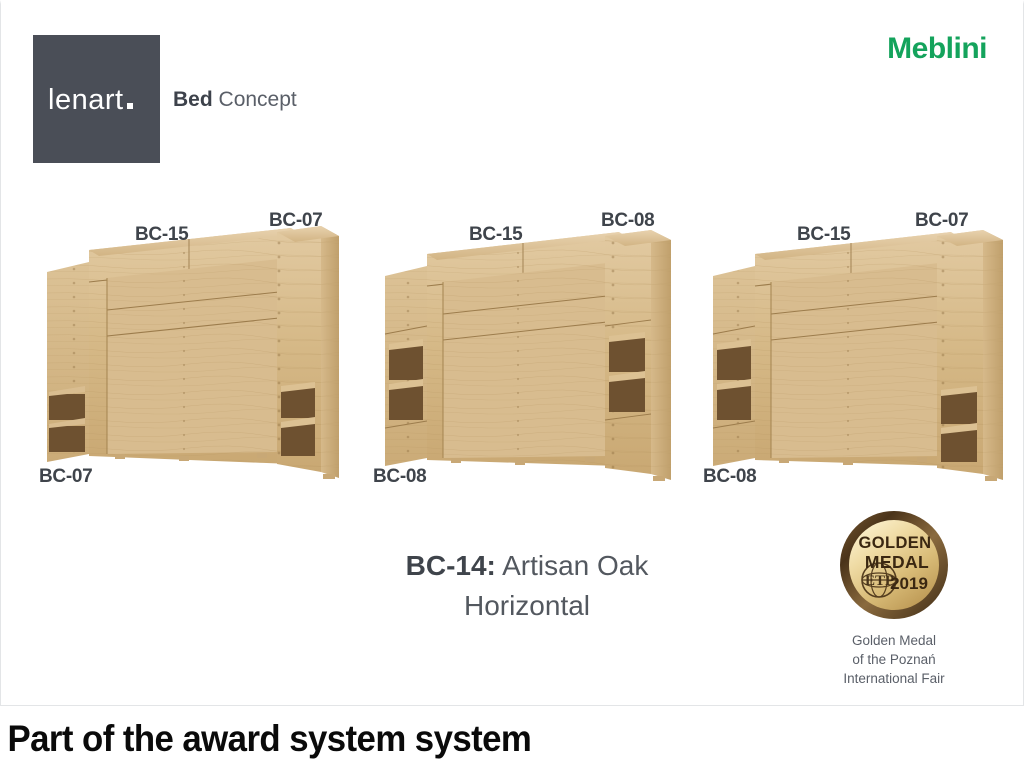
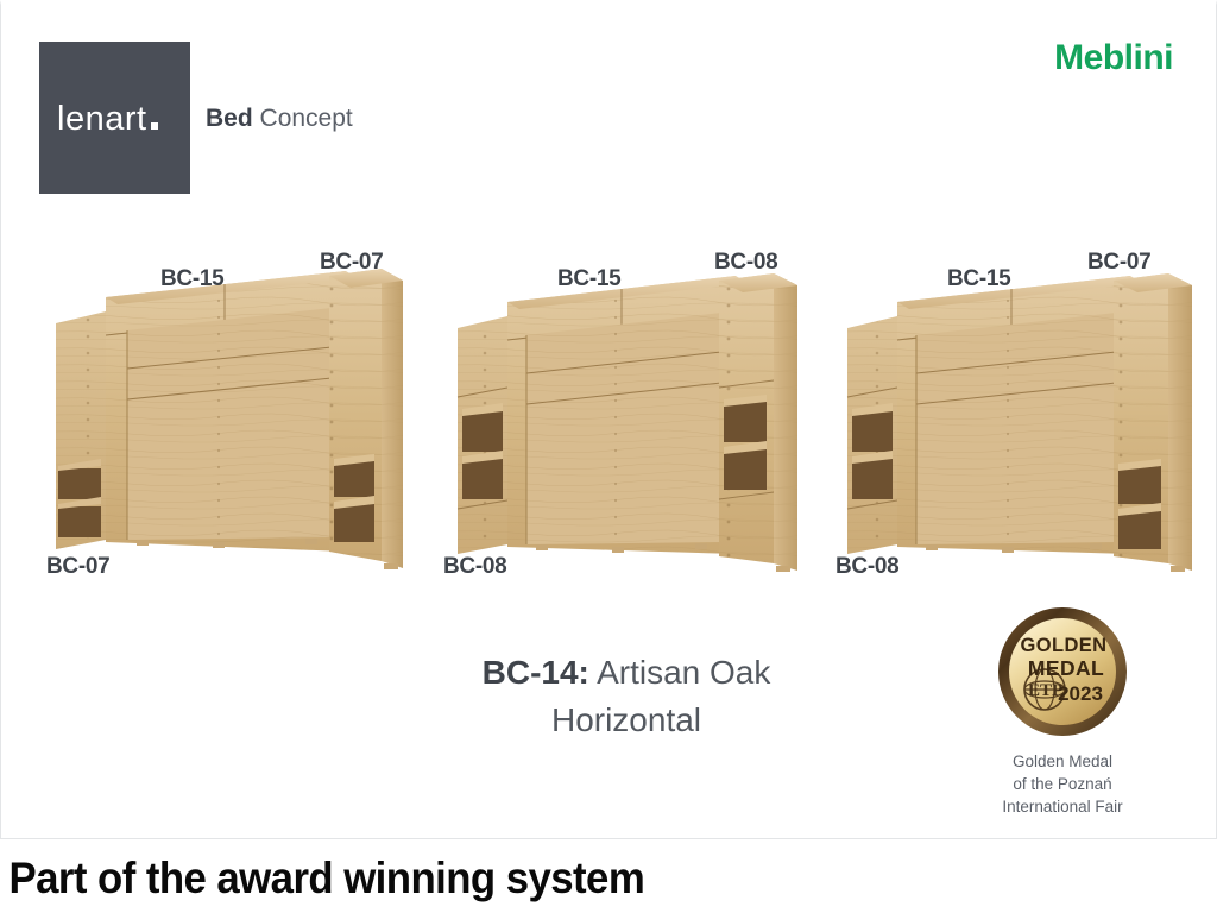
  lenart
  Bed Concept
  Meblini
  BC-15
  BC-07
  BC-07
  BC-15
  BC-08
  BC-08
  BC-15
  BC-07
  BC-08
  BC-14: Artisan Oak
  Horizontal
  ETP
  GOLDEN
  MEDAL
- 2019
+ 2023
  Golden Medal
  of the Poznań
  International Fair
- Part of the award system system
+ Part of the award winning system
